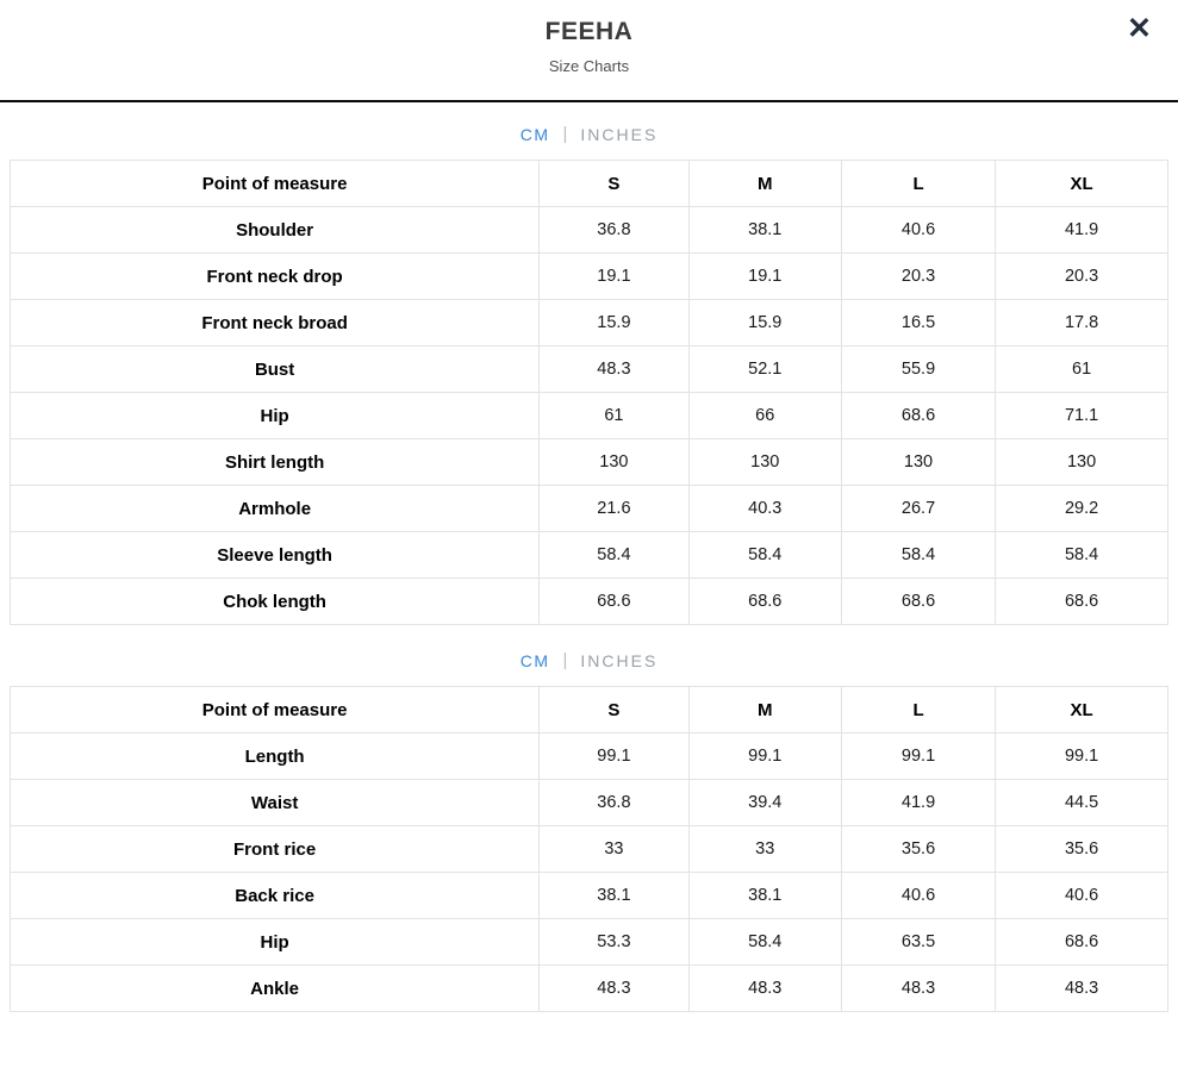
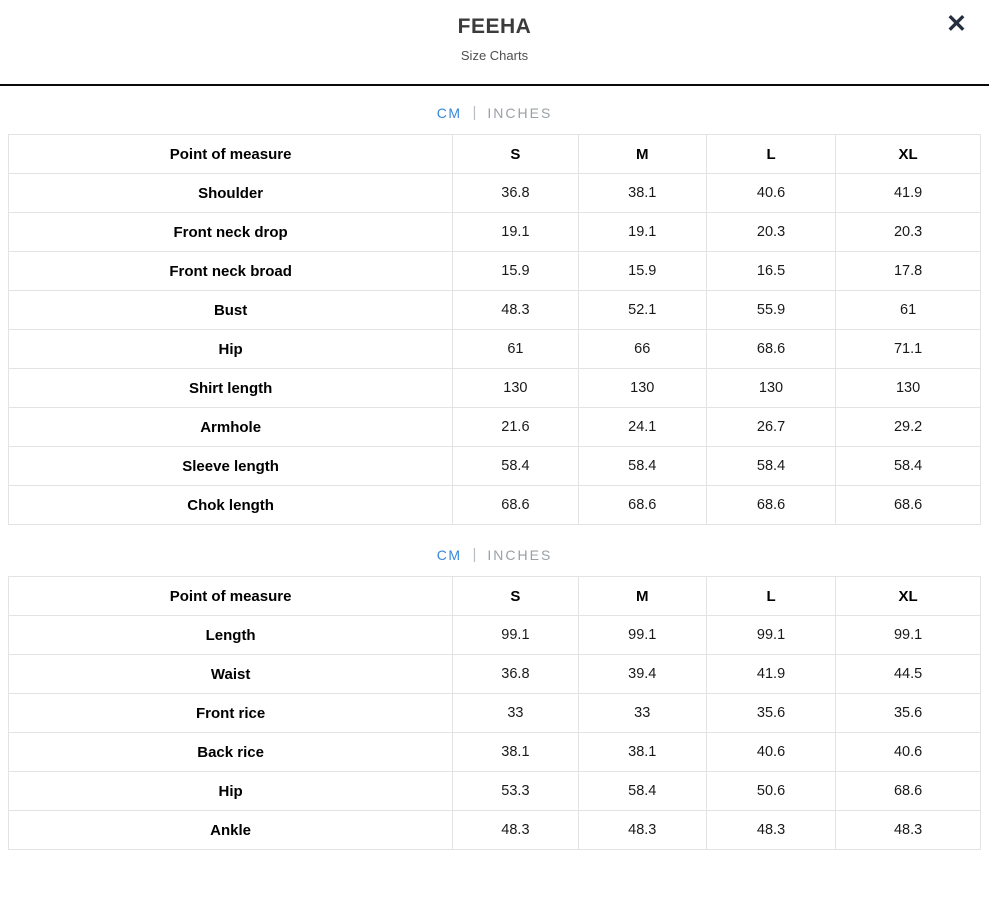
  FEEHA
  Size Charts
  ✕
  CM
  |
  INCHES
  Point of measure	S	M	L	XL
  Shoulder	36.8	38.1	40.6	41.9
  Front neck drop	19.1	19.1	20.3	20.3
  Front neck broad	15.9	15.9	16.5	17.8
  Bust	48.3	52.1	55.9	61
  Hip	61	66	68.6	71.1
  Shirt length	130	130	130	130
- Armhole	21.6	40.3	26.7	29.2
+ Armhole	21.6	24.1	26.7	29.2
  Sleeve length	58.4	58.4	58.4	58.4
  Chok length	68.6	68.6	68.6	68.6
  CM
  |
  INCHES
  Point of measure	S	M	L	XL
  Length	99.1	99.1	99.1	99.1
  Waist	36.8	39.4	41.9	44.5
  Front rice	33	33	35.6	35.6
  Back rice	38.1	38.1	40.6	40.6
- Hip	53.3	58.4	63.5	68.6
+ Hip	53.3	58.4	50.6	68.6
  Ankle	48.3	48.3	48.3	48.3
